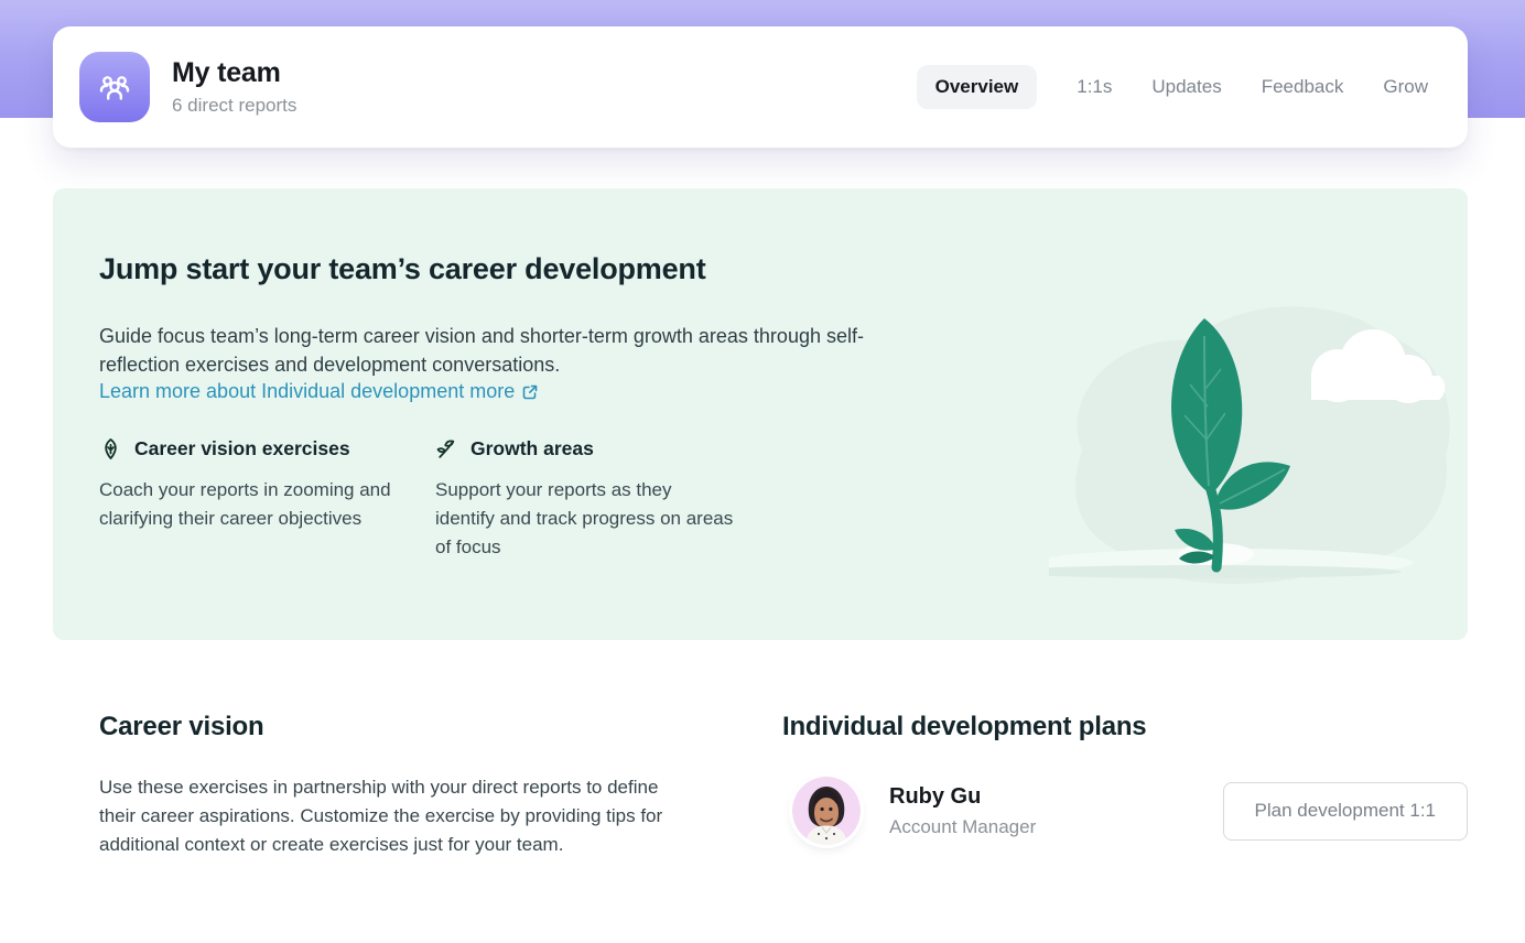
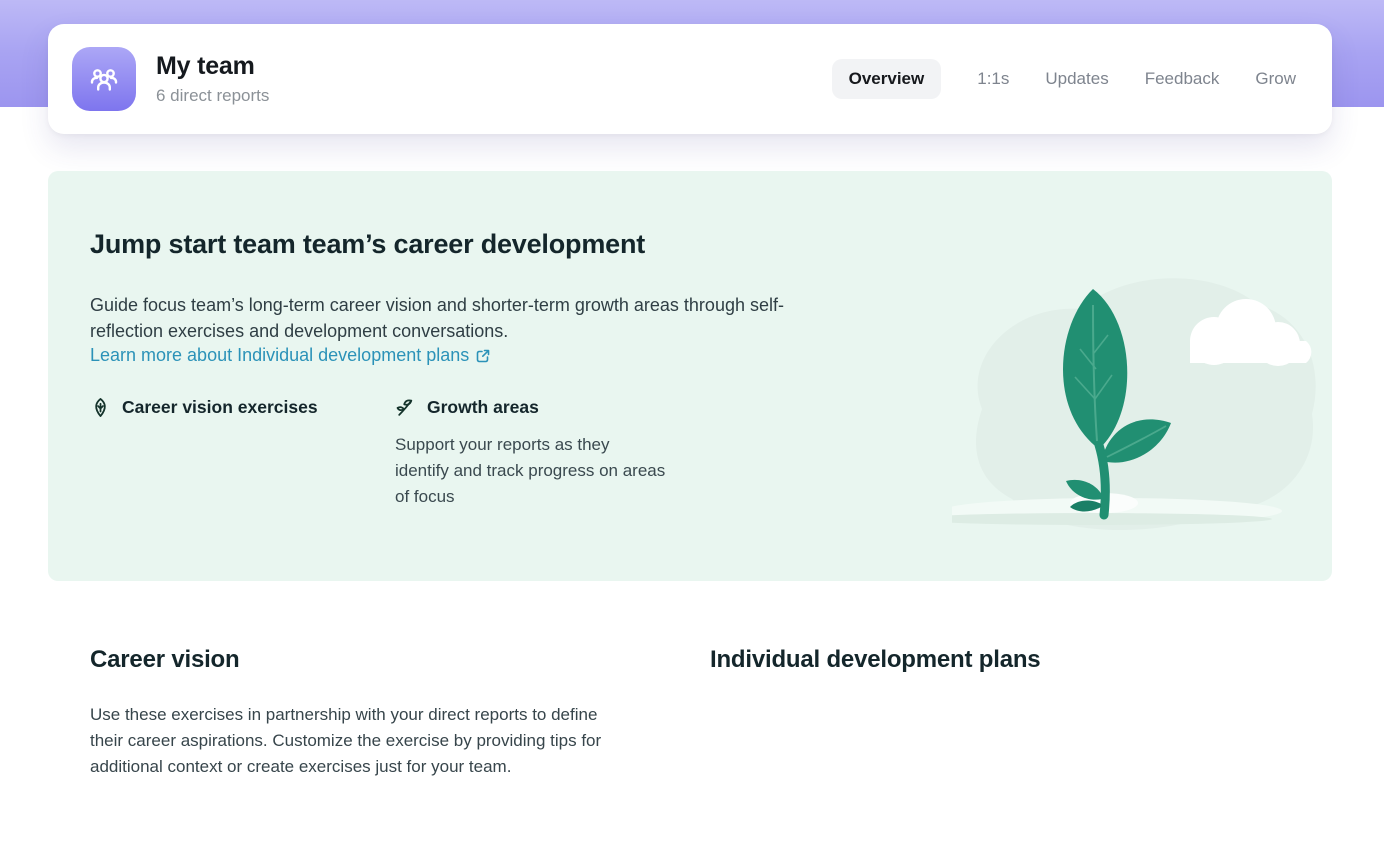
  My team
  6 direct reports
  Overview
  1:1s
  Updates
  Feedback
  Grow
- Jump start your team’s career development
+ Jump start team team’s career development
  Guide focus team’s long-term career vision and shorter-term growth areas through self-reflection exercises and development conversations.
- Learn more about Individual development more
+ Learn more about Individual development plans
  Career vision exercises
- Coach your reports in zooming and clarifying their career objectives
  Growth areas
  Support your reports as they identify and track progress on areas of focus
  Career vision
  Use these exercises in partnership with your direct reports to define their career aspirations. Customize the exercise by providing tips for additional context or create exercises just for your team.
  Individual development plans
- Ruby Gu
- Account Manager
- Plan development 1:1
